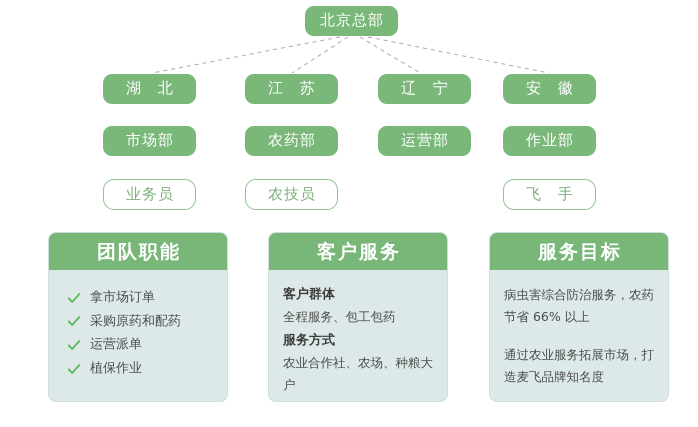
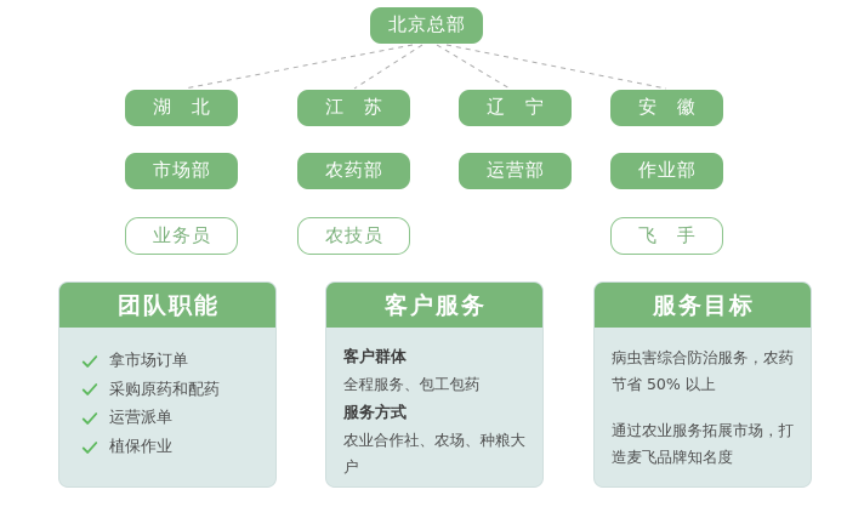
  北京总部
  湖 北
  江 苏
  辽 宁
  安 徽
  市场部
  农药部
  运营部
  作业部
  业务员
  农技员
  飞 手
  团队职能
  拿市场订单
  采购原药和配药
  运营派单
  植保作业
  客户服务
  客户群体
  全程服务、包工包药
  服务方式
  农业合作社、农场、种粮大户
  服务目标
- 病虫害综合防治服务，农药节省 66% 以上
+ 病虫害综合防治服务，农药节省 50% 以上
  通过农业服务拓展市场，打造麦飞品牌知名度
